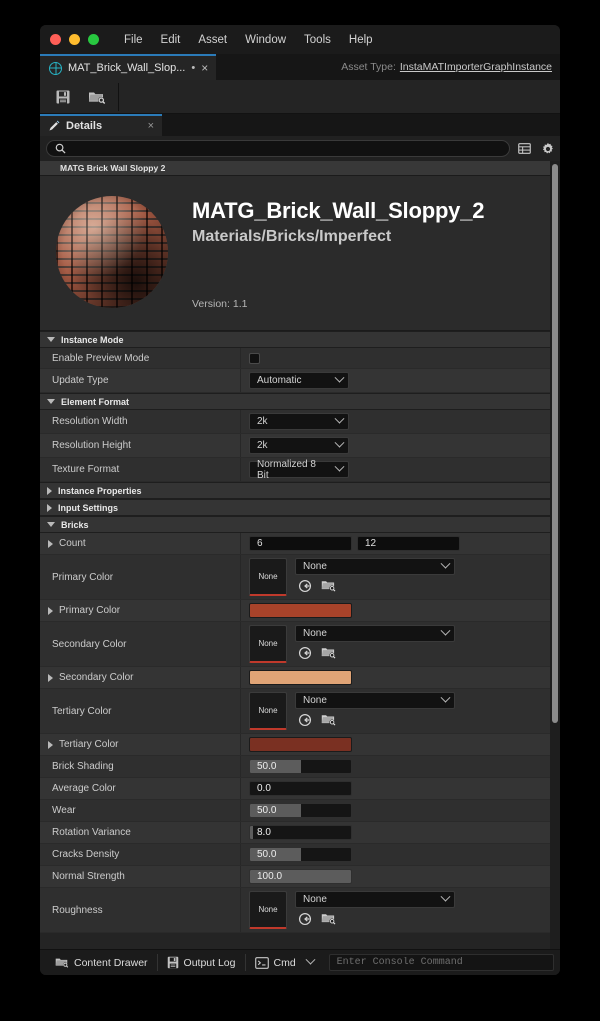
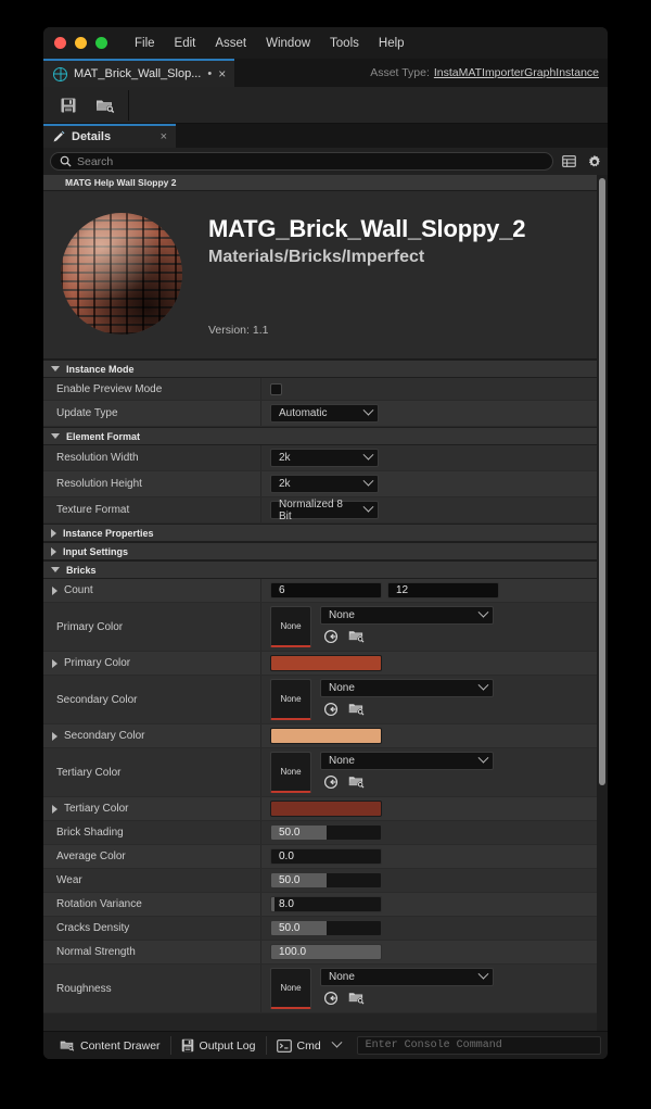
  File
  Edit
  Asset
  Window
  Tools
  Help
  MAT_Brick_Wall_Slop...
  •
  ×
  Asset Type:
  InstaMATImporterGraphInstance
  Details
  ×
+ Search
- MATG Brick Wall Sloppy 2
+ MATG Help Wall Sloppy 2
  MATG_Brick_Wall_Sloppy_2
  Materials/Bricks/Imperfect
  Version: 1.1
  Instance Mode
  Enable Preview Mode
  Update Type
  Automatic
  Element Format
  Resolution Width
  2k
  Resolution Height
  2k
  Texture Format
  Normalized 8 Bit
  Instance Properties
  Input Settings
  Bricks
  Count
  6
  12
  Primary Color
  None
  None
  Primary Color
  Secondary Color
  None
  None
  Secondary Color
  Tertiary Color
  None
  None
  Tertiary Color
  Brick Shading
  50.0
  Average Color
  0.0
  Wear
  50.0
  Rotation Variance
  8.0
  Cracks Density
  50.0
  Normal Strength
  100.0
  Roughness
  None
  None
  Content Drawer
  Output Log
  Cmd
  Enter Console Command
